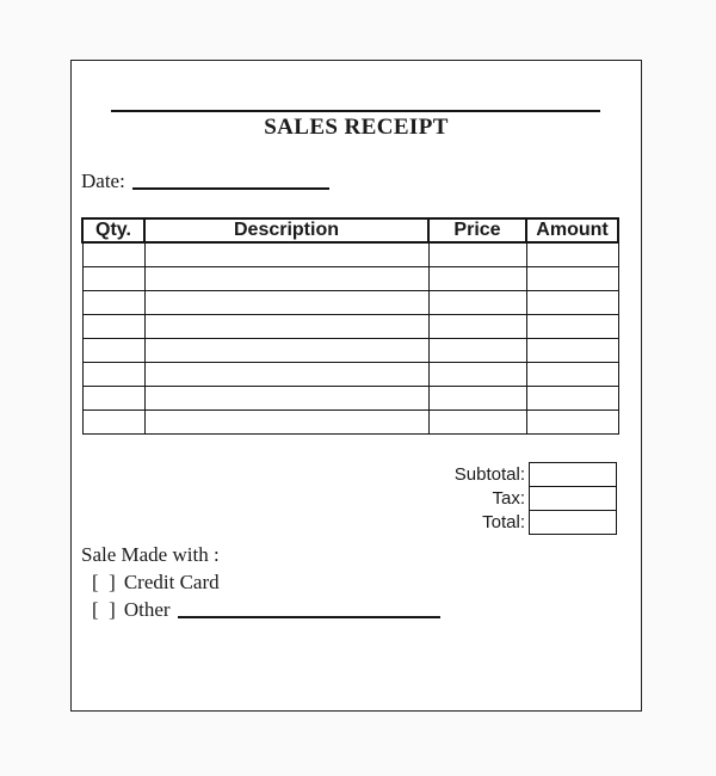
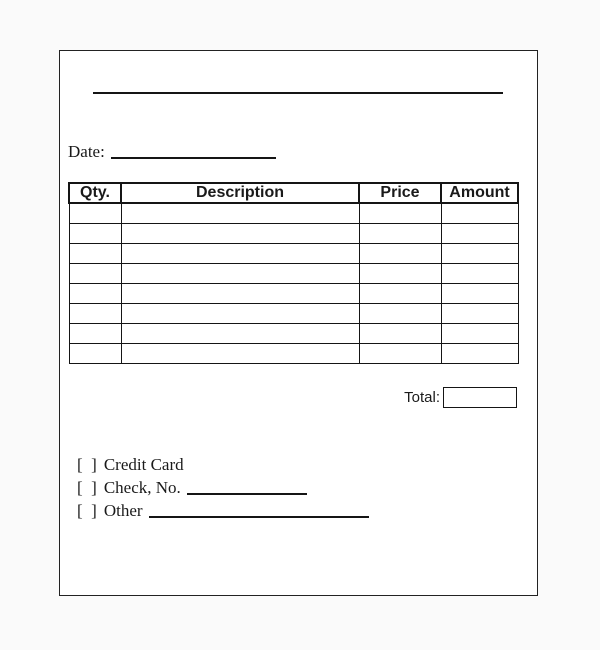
- SALES RECEIPT
  Date:
  Qty.	Description	Price	Amount
- Subtotal:
- Tax:
  Total:
- Sale Made with :
  [ ] Credit Card
+ [ ] Check, No.
  [ ] Other
